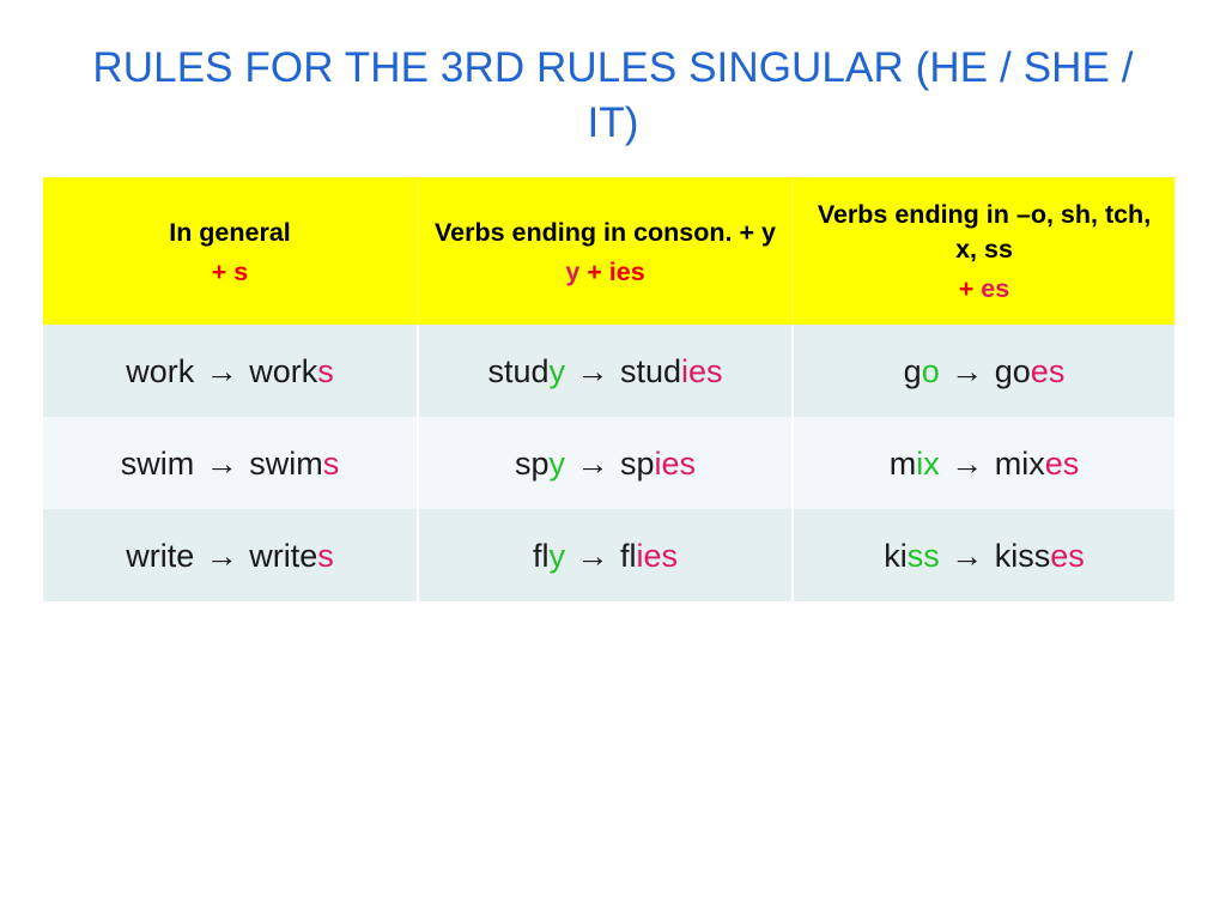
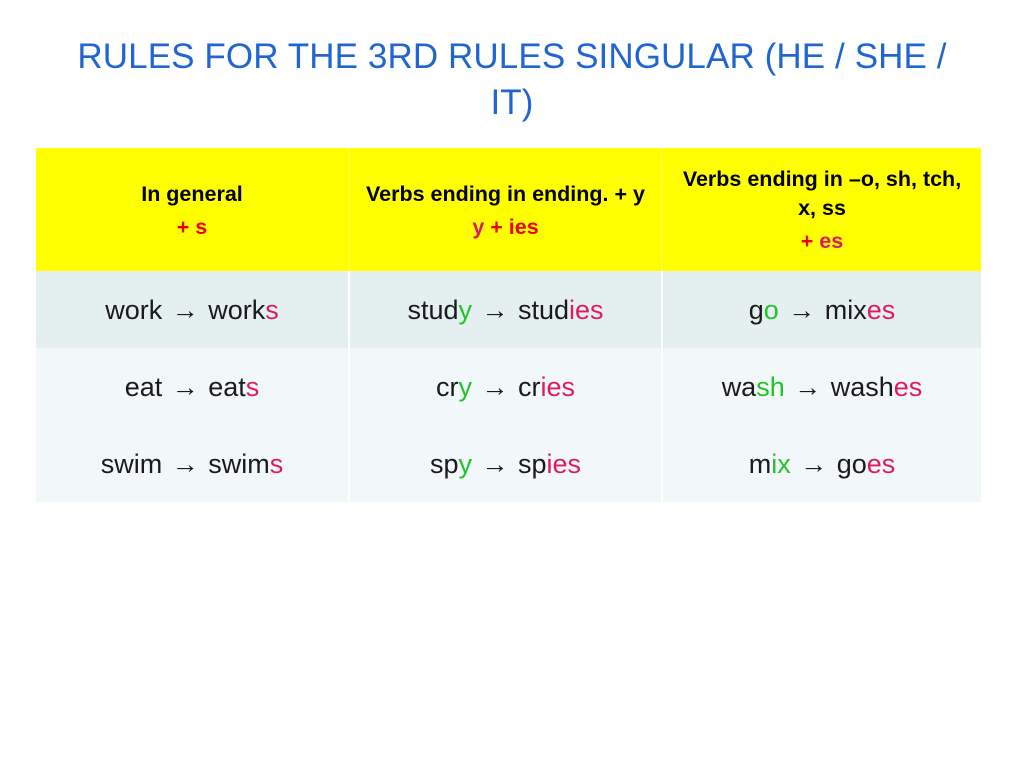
  RULES FOR THE 3RD RULES SINGULAR (HE / SHE / IT)
- In general + s	Verbs ending in conson. + y y + ies	Verbs ending in –o, sh, tch, x, ss + es
+ In general + s	Verbs ending in ending. + y y + ies	Verbs ending in –o, sh, tch, x, ss + es
- work → works	study → studies	go → goes
+ work → works	study → studies	go → mixes
+ eat → eats	cry → cries	wash → washes
- swim → swims	spy → spies	mix → mixes
+ swim → swims	spy → spies	mix → goes
- write → writes	fly → flies	kiss → kisses
